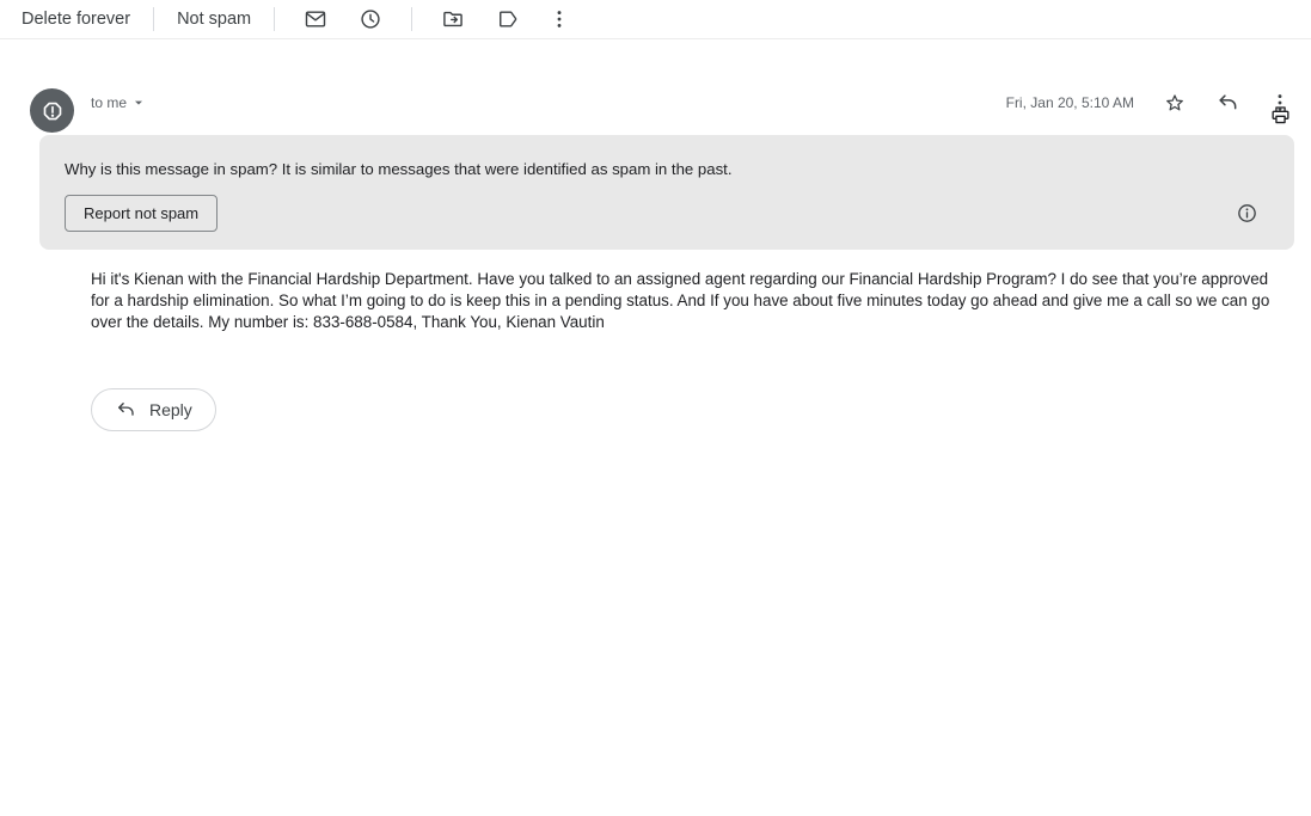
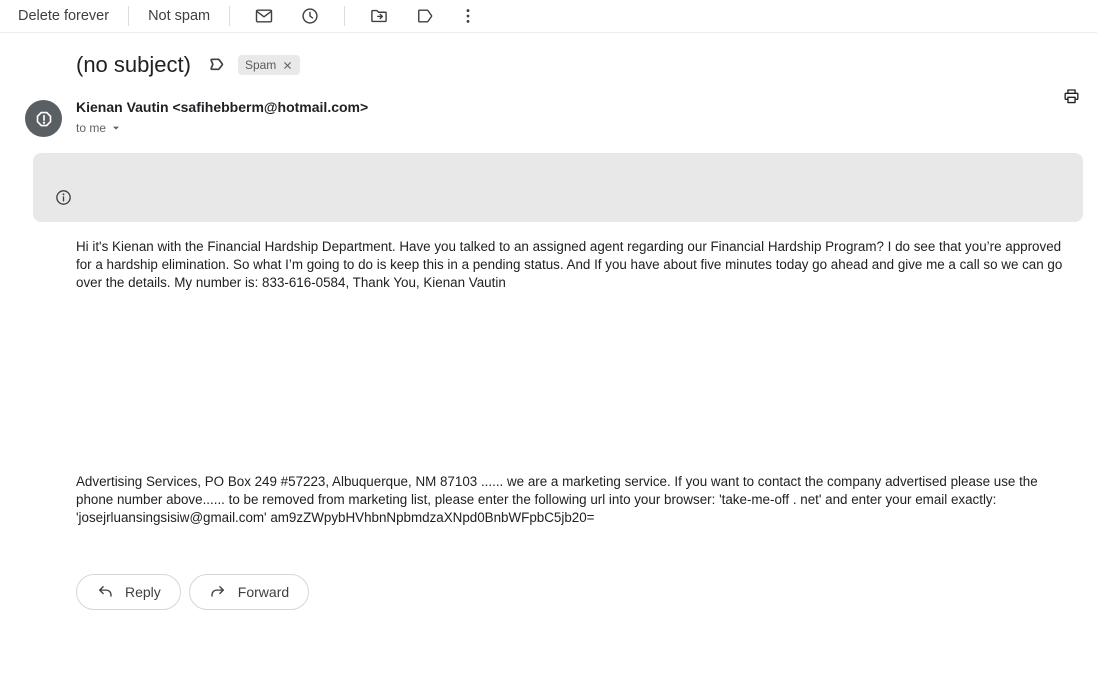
  Delete forever
  Not spam
+ (no subject)
+ Spam
+ Kienan Vautin <safihebberm@hotmail.com>
  to me
- Fri, Jan 20, 5:10 AM
- Why is this message in spam? It is similar to messages that were identified as spam in the past.
- Report not spam
- Hi it's Kienan with the Financial Hardship Department. Have you talked to an assigned agent regarding our Financial Hardship Program? I do see that you’re approved for a hardship elimination. So what I’m going to do is keep this in a pending status. And If you have about five minutes today go ahead and give me a call so we can go over the details. My number is: 833-688-0584, Thank You, Kienan Vautin
+ Hi it's Kienan with the Financial Hardship Department. Have you talked to an assigned agent regarding our Financial Hardship Program? I do see that you’re approved for a hardship elimination. So what I’m going to do is keep this in a pending status. And If you have about five minutes today go ahead and give me a call so we can go over the details. My number is: 833-616-0584, Thank You, Kienan Vautin
+ Advertising Services, PO Box 249 #57223, Albuquerque, NM 87103 ...... we are a marketing service. If you want to contact the company advertised please use the phone number above...... to be removed from marketing list, please enter the following url into your browser: 'take-me-off . net' and enter your email exactly: 'josejrluansingsisiw@gmail.com' am9zZWpybHVhbnNpbmdzaXNpd0BnbWFpbC5jb20=
  Reply
+ Forward
